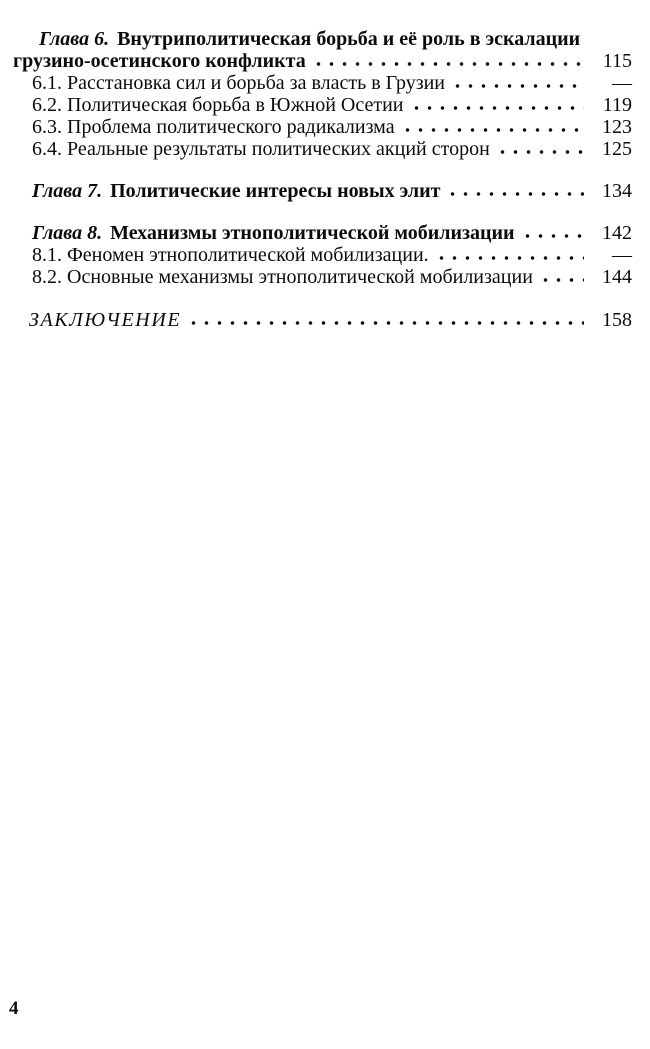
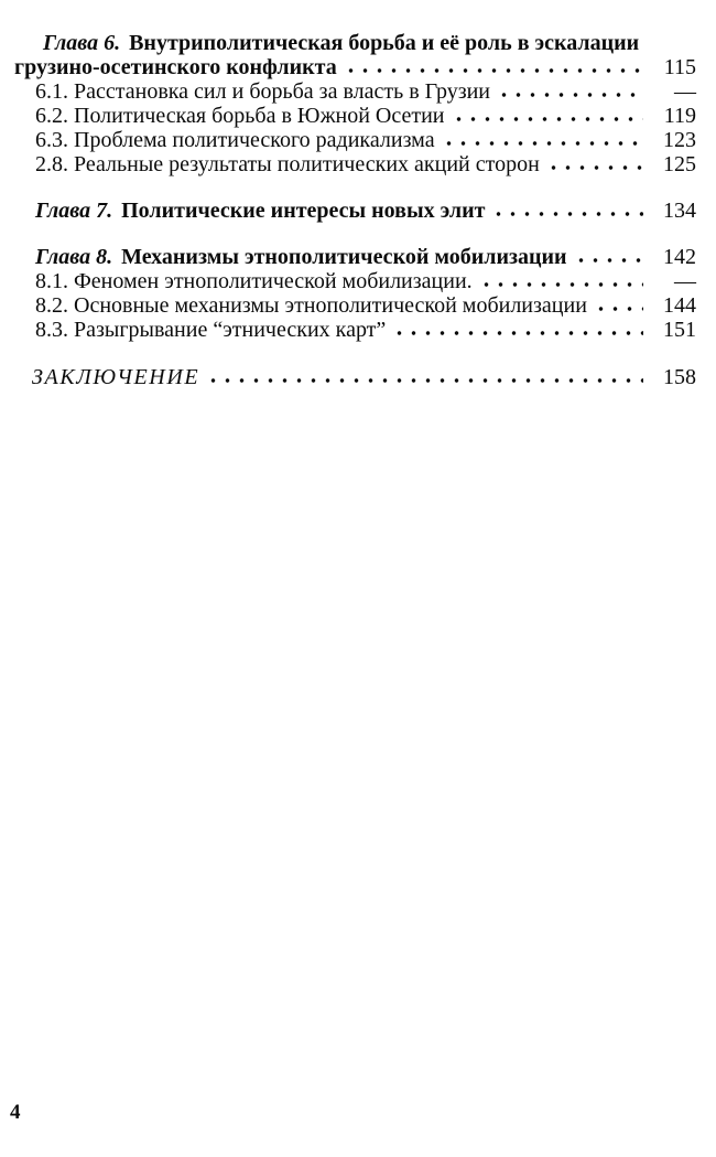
  Глава 6.
  Внутриполитическая борьба и её роль в эскалации
  грузино-осетинского конфликта
  115
  6.1. Расстановка сил и борьба за власть в Грузии
  —
  6.2. Политическая борьба в Южной Осетии
  119
  6.3. Проблема политического радикализма
  123
- 6.4. Реальные результаты политических акций сторон
+ 2.8. Реальные результаты политических акций сторон
  125
  Глава 7.
  Политические интересы новых элит
  134
  Глава 8.
  Механизмы этнополитической мобилизации
  142
  8.1. Феномен этнополитической мобилизации.
  —
  8.2. Основные механизмы этнополитической мобилизации
  144
+ 8.3. Разыгрывание “этнических карт”
+ 151
  ЗАКЛЮЧЕНИЕ
  158
  4
